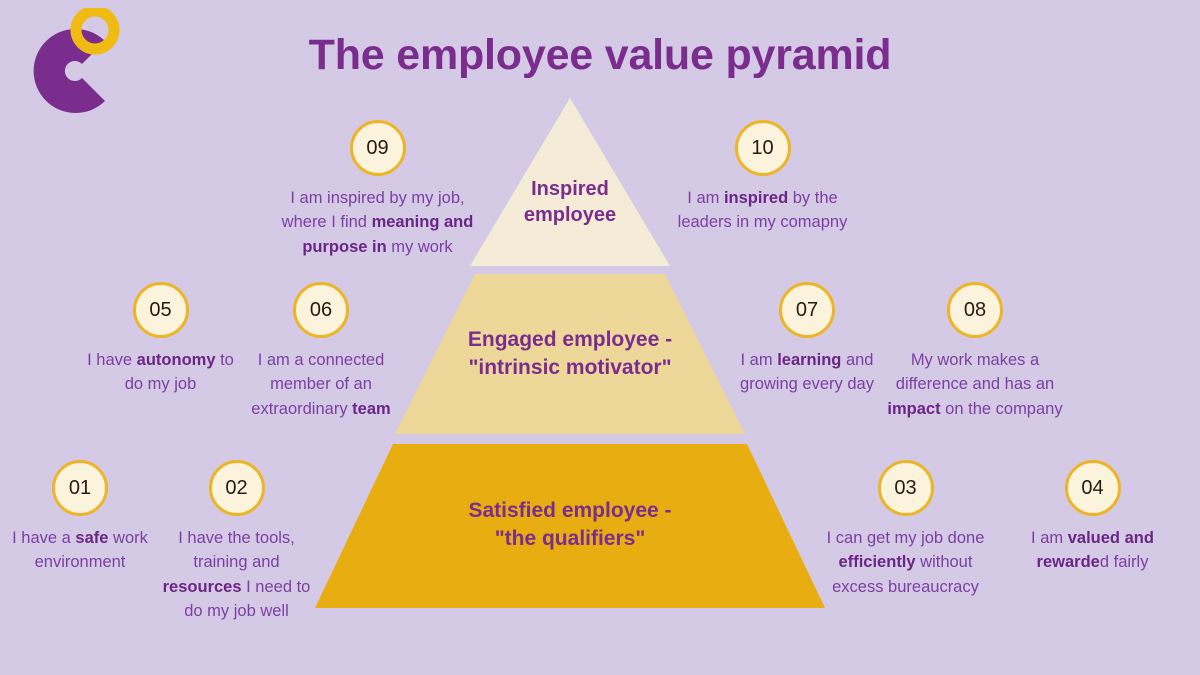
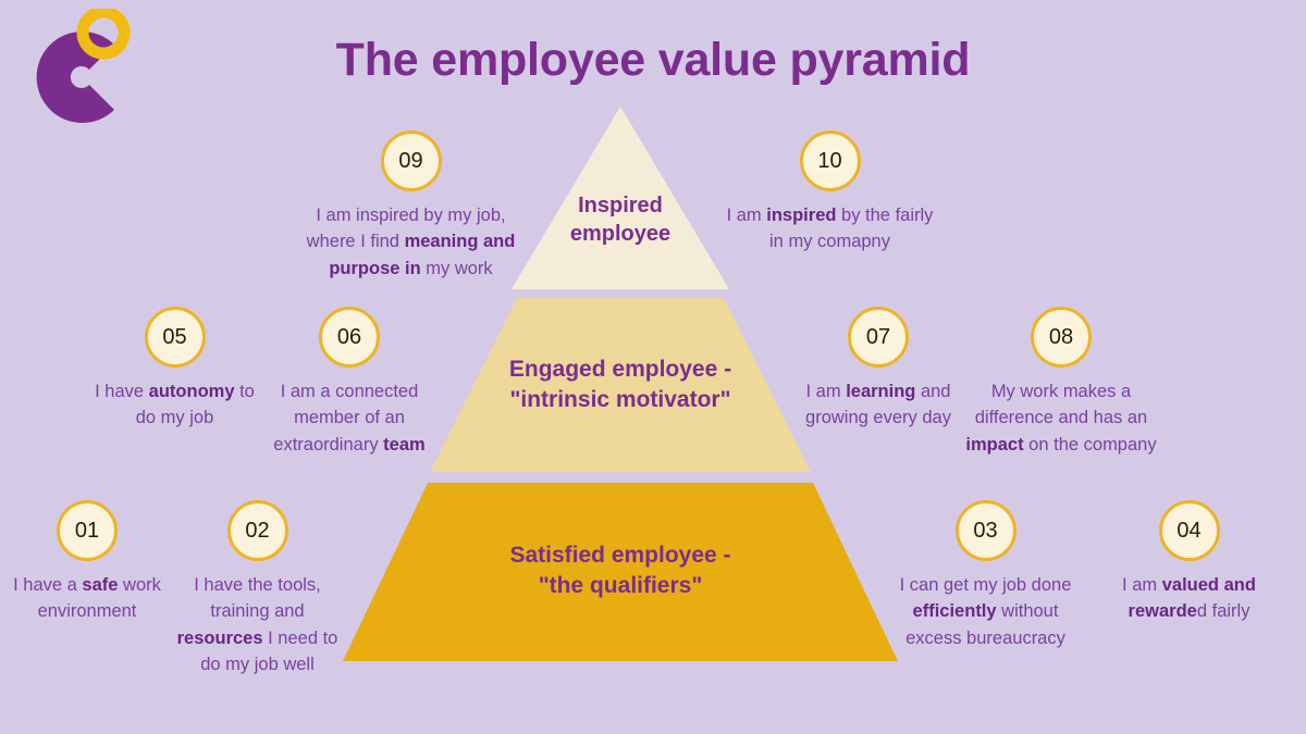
  The employee value pyramid
  Inspired
  employee
  Engaged employee -
  "intrinsic motivator"
  Satisfied employee -
  "the qualifiers"
  01
  I have a safe work environment
  02
  I have the tools, training and resources I need to do my job well
  03
  I can get my job done efficiently without excess bureaucracy
  04
  I am valued and rewarded fairly
  05
  I have autonomy to do my job
  06
  I am a connected member of an extraordinary team
  07
  I am learning and growing every day
  08
  My work makes a difference and has an impact on the company
  09
  I am inspired by my job, where I find meaning and purpose in my work
  10
- I am inspired by the leaders in my comapny
+ I am inspired by the fairly in my comapny
